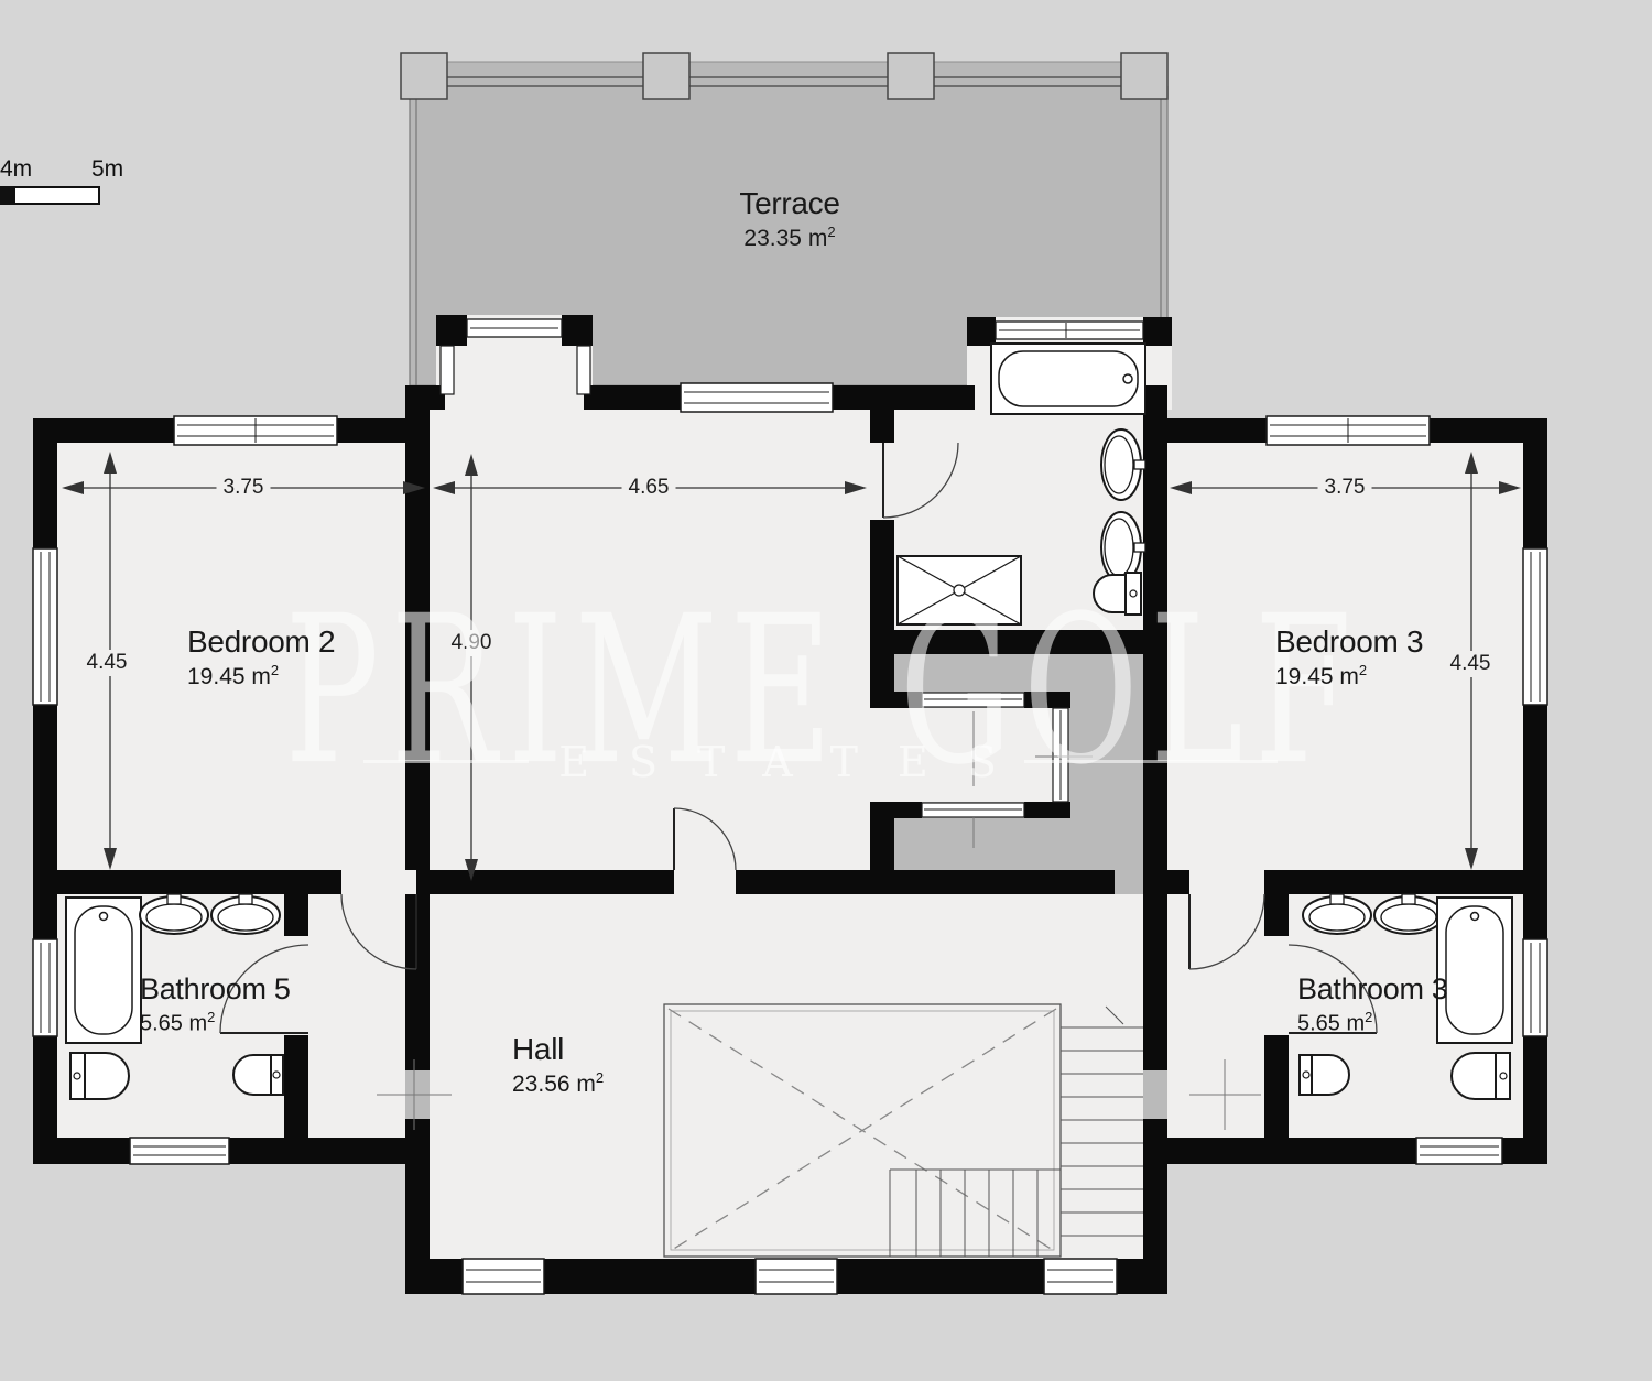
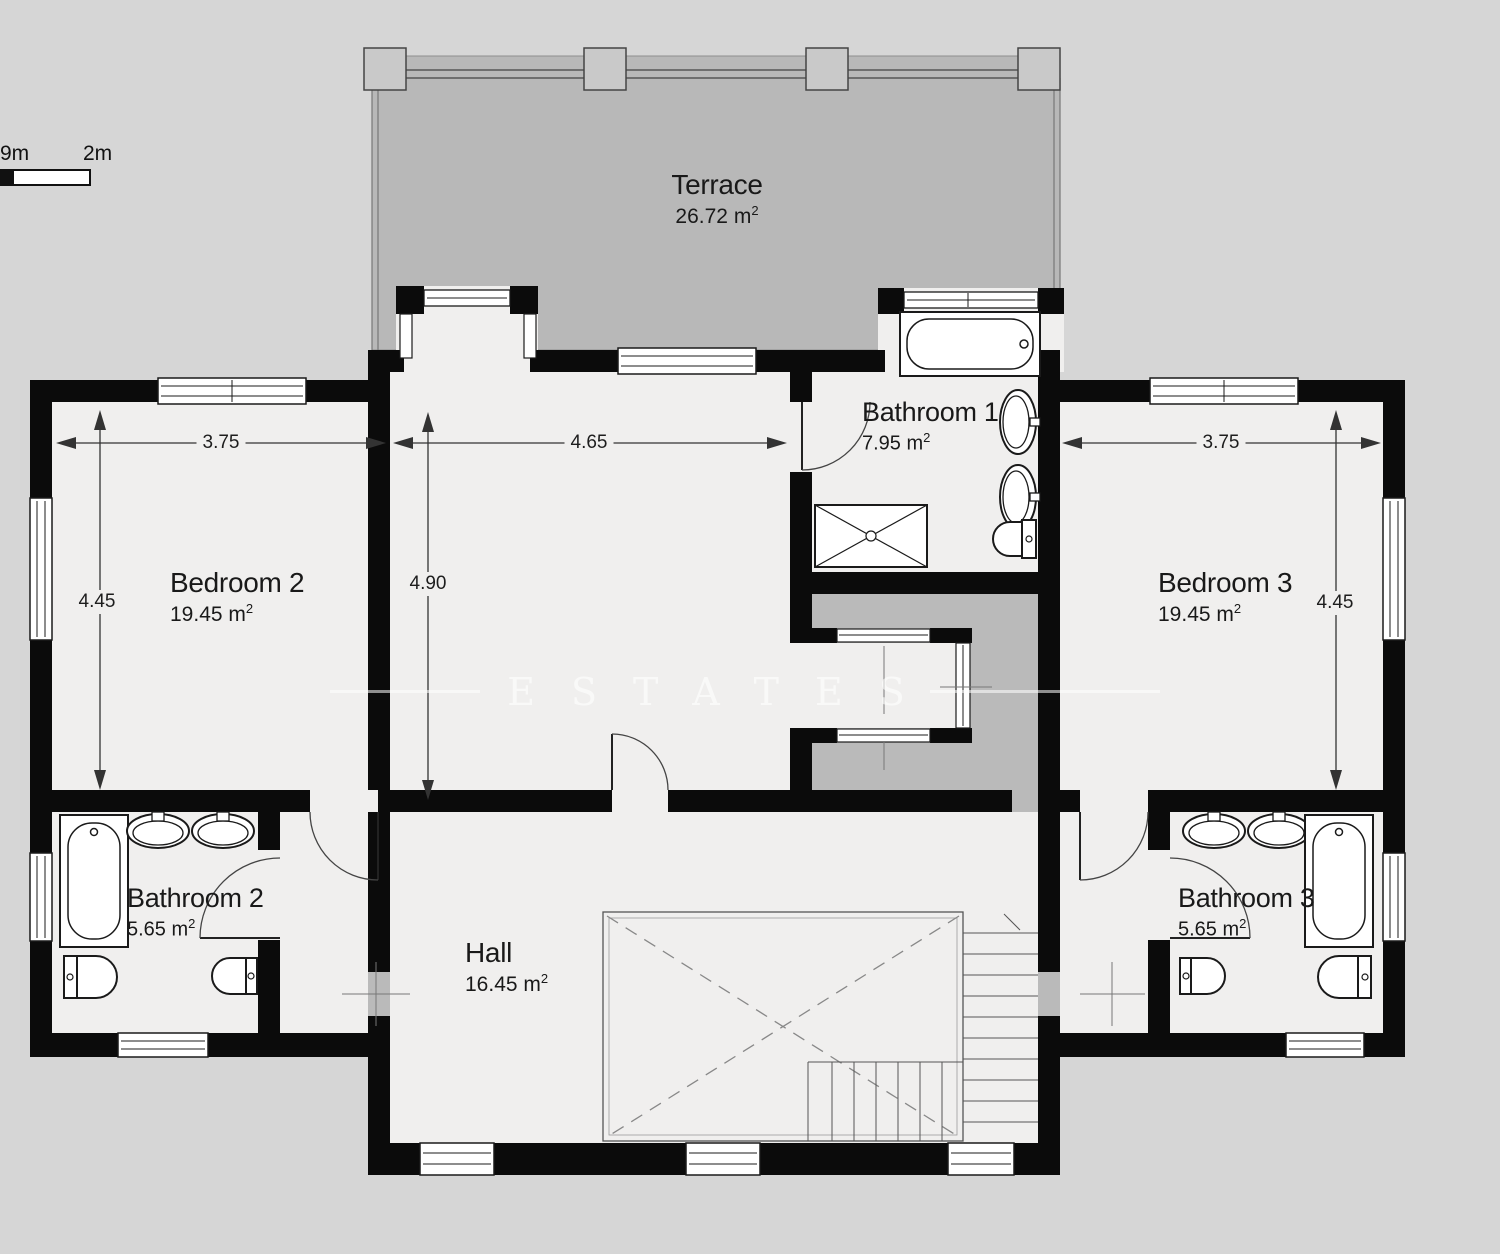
- PRIME GOLF
  ESTATES
  Terrace
- 23.35 m2
+ 26.72 m2
  Bedroom 2
  19.45 m2
  Bedroom 3
  19.45 m2
+ Bathroom 1
+ 7.95 m2
- Bathroom 5
+ Bathroom 2
  5.65 m2
  Bathroom 3
  5.65 m2
  Hall
- 23.56 m2
+ 16.45 m2
  3.75
  4.65
  3.75
  4.45
  4.90
  4.45
- 4m
+ 9m
- 5m
+ 2m
